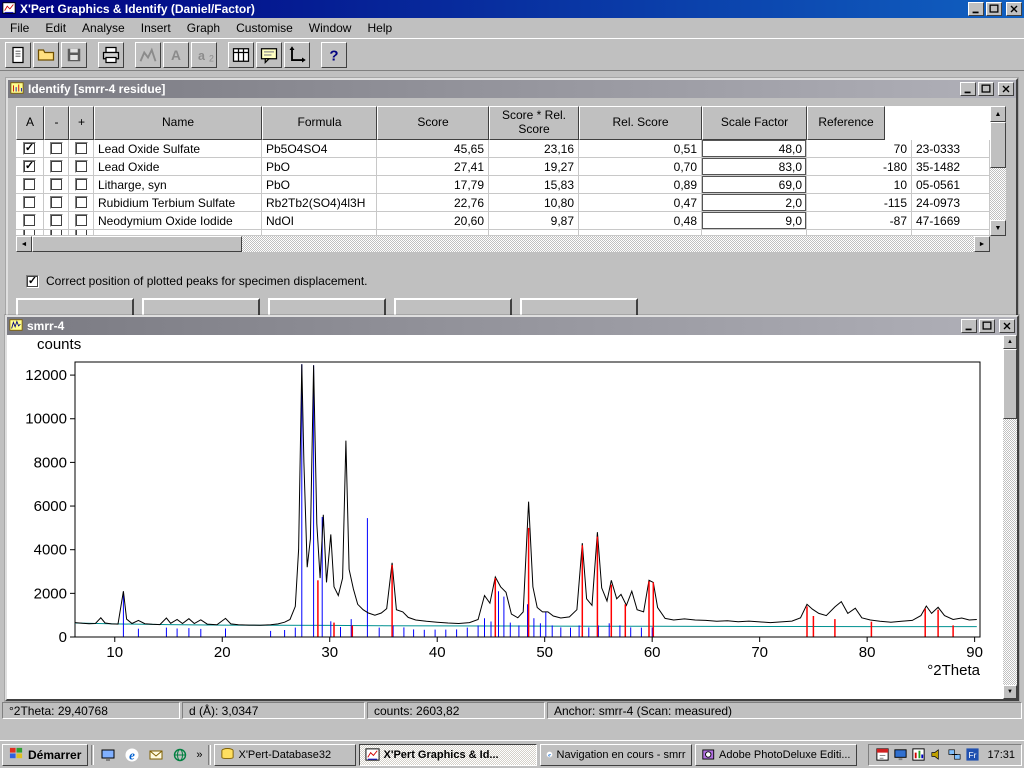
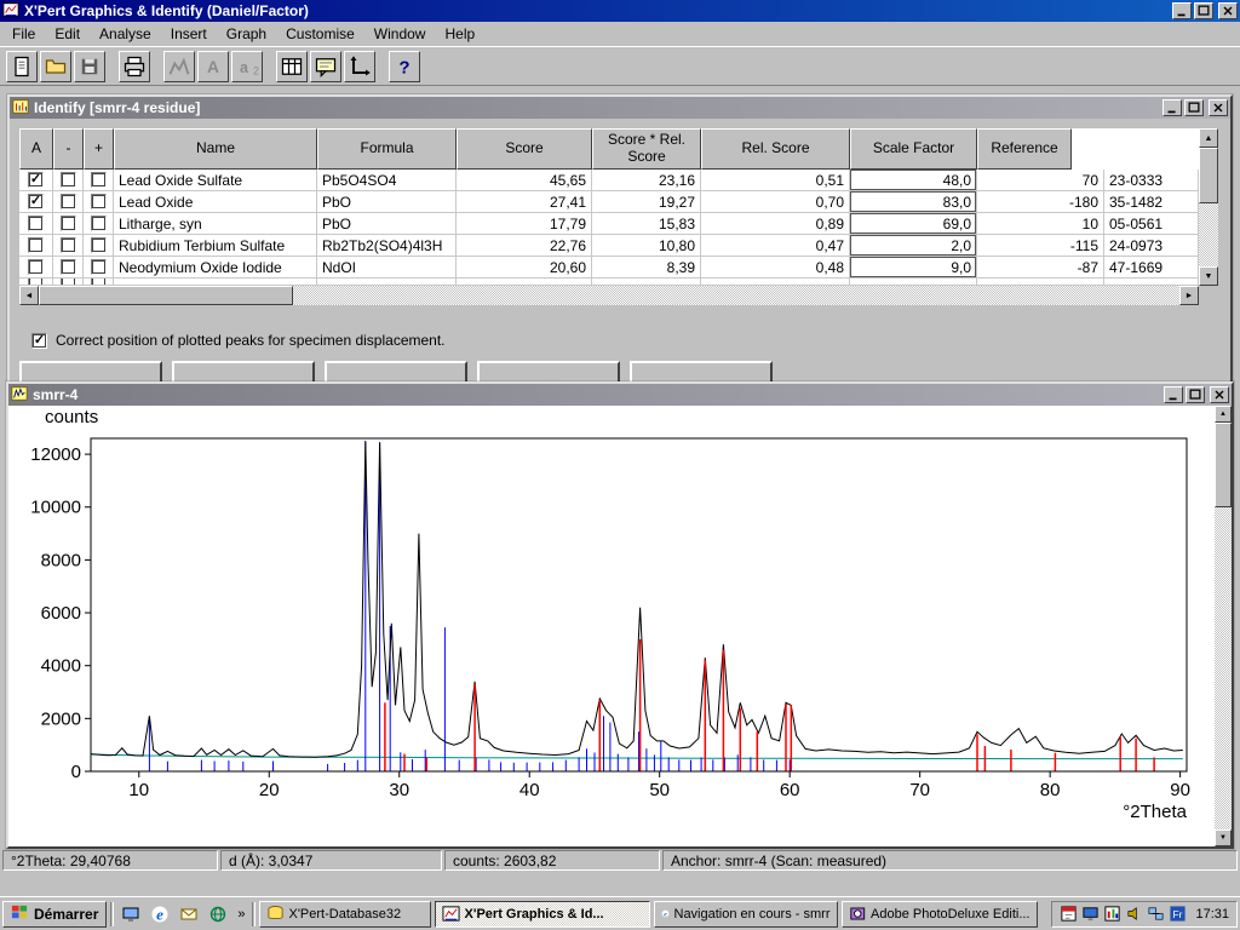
  X'Pert Graphics & Identify (Daniel/Factor)
  File
  Edit
  Analyse
  Insert
  Graph
  Customise
  Window
  Help
  A
  a
  2
  ?
  Identify [smrr-4 residue]
  A
  -
  +
  Name
  Formula
  Score
  Score * Rel. Score
  Rel. Score
  Scale Factor
  Reference
  ✓
  Lead Oxide Sulfate
  Pb5O4SO4
  45,65
  23,16
  0,51
  48,0
  70
  23-0333
  ✓
  Lead Oxide
  PbO
  27,41
  19,27
  0,70
  83,0
  -180
  35-1482
  Litharge, syn
  PbO
  17,79
  15,83
  0,89
  69,0
  10
  05-0561
  Rubidium Terbium Sulfate
  Rb2Tb2(SO4)4l3H
  22,76
  10,80
  0,47
  2,0
  -115
  24-0973
  Neodymium Oxide Iodide
  NdOI
  20,60
- 9,87
+ 8,39
  0,48
  9,0
  -87
  47-1669
  ✓
  Correct position of plotted peaks for specimen displacement.
  smrr-4
  counts
  0
  2000
  4000
  6000
  8000
  10000
  12000
  10
  20
  30
  40
  50
  60
  70
  80
  90
  °2Theta
  °2Theta: 29,40768
  d (Å): 3,0347
  counts: 2603,82
  Anchor: smrr-4 (Scan: measured)
  Démarrer
  e
  »
  X'Pert-Database32
  X'Pert Graphics & Id...
  Navigation en cours - smrr
  Adobe PhotoDeluxe Editi...
  Fr
  17:31
